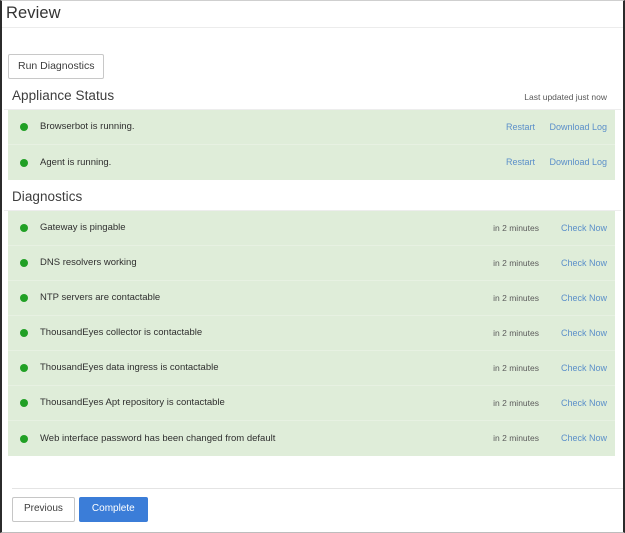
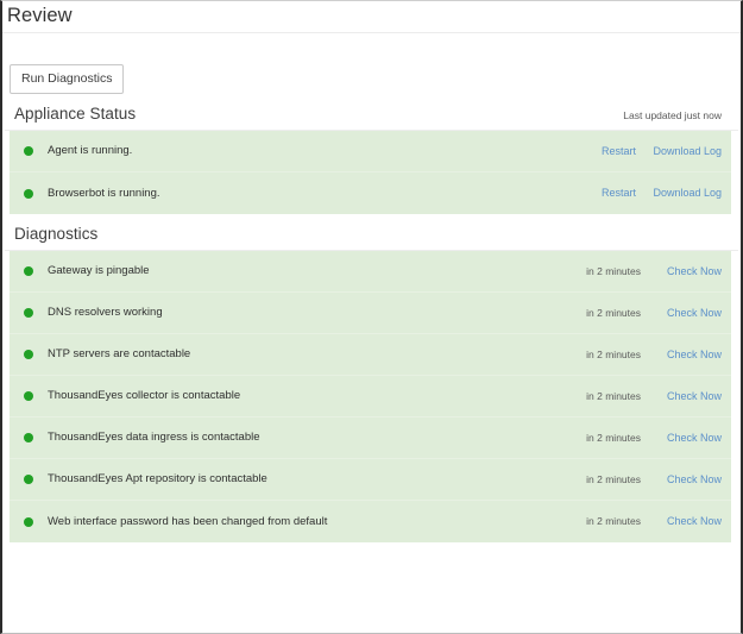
  Review
  Run Diagnostics
  Appliance Status
  Last updated just now
- Browserbot is running.
+ Agent is running.
  Restart
  Download Log
- Agent is running.
+ Browserbot is running.
  Restart
  Download Log
  Diagnostics
  Gateway is pingable
  in 2 minutes
  Check Now
  DNS resolvers working
  in 2 minutes
  Check Now
  NTP servers are contactable
  in 2 minutes
  Check Now
  ThousandEyes collector is contactable
  in 2 minutes
  Check Now
  ThousandEyes data ingress is contactable
  in 2 minutes
  Check Now
  ThousandEyes Apt repository is contactable
  in 2 minutes
  Check Now
  Web interface password has been changed from default
  in 2 minutes
  Check Now
- Previous
- Complete
